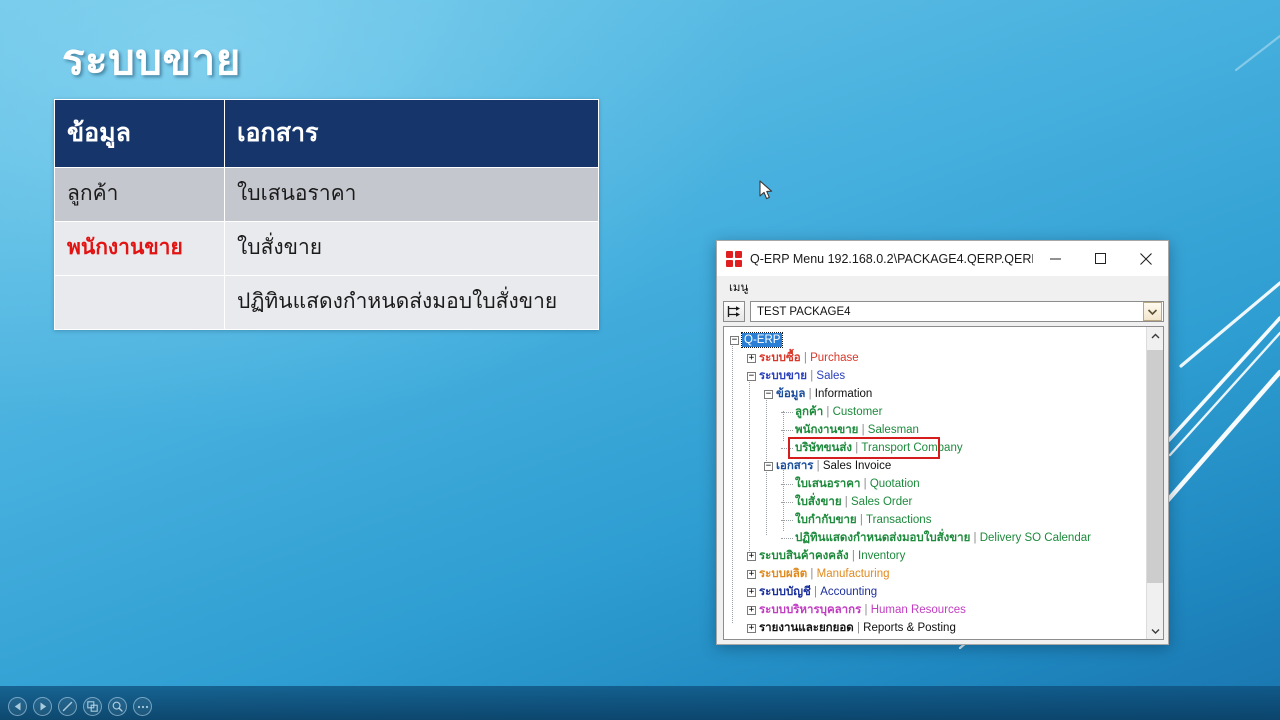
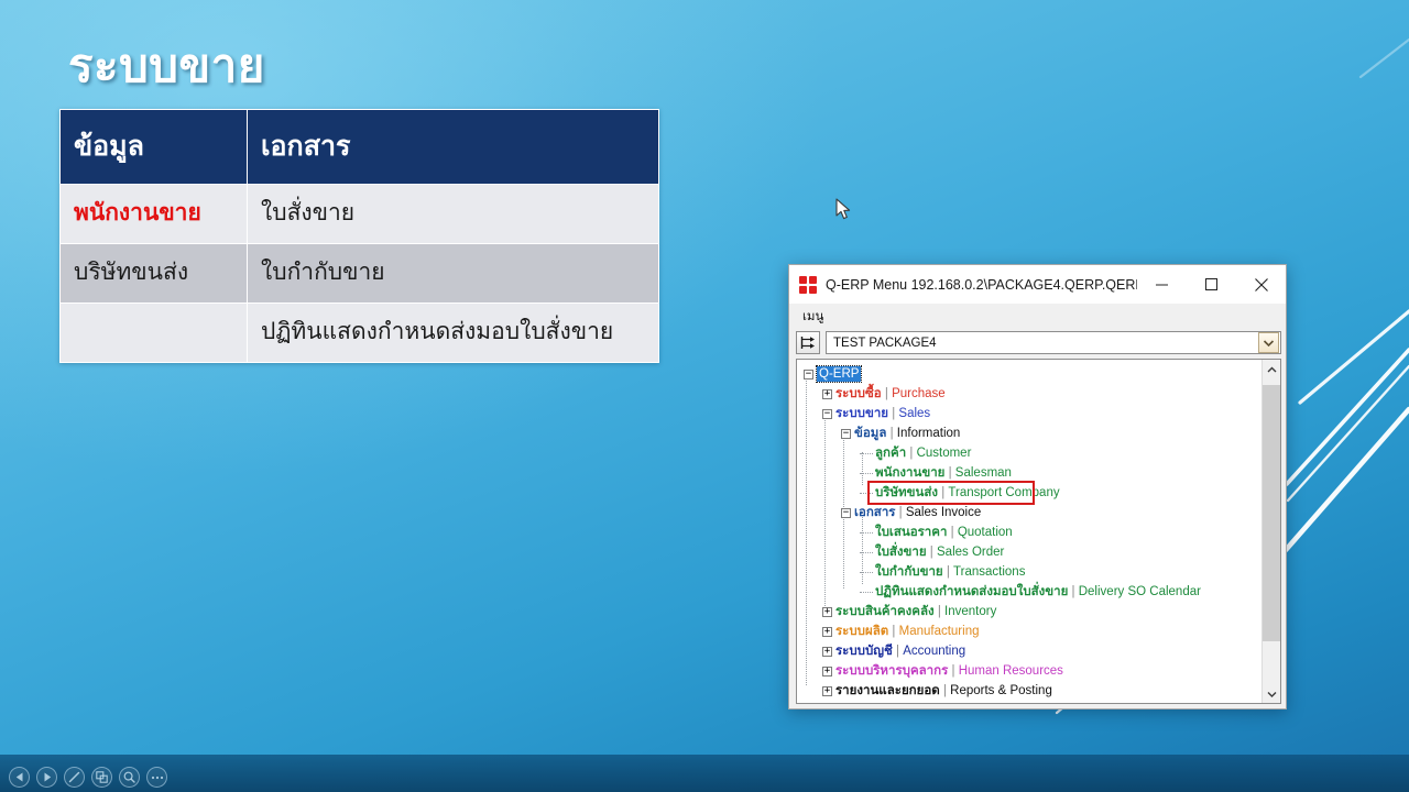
  ระบบขาย
  ข้อมูล	เอกสาร
- ลูกค้า	ใบเสนอราคา
  พนักงานขาย	ใบสั่งขาย
+ บริษัทขนส่ง	ใบกำกับขาย
  	ปฏิทินแสดงกำหนดส่งมอบใบสั่งขาย
  Q-ERP Menu 192.168.0.2\PACKAGE4.QERP.QER
  เมนู
  TEST PACKAGE4
  −
  Q-ERP
  +
  ระบบซื้อ | Purchase
  −
  ระบบขาย | Sales
  −
  ข้อมูล | Information
  ลูกค้า | Customer
  พนักงานขาย | Salesman
  บริษัทขนส่ง | Transport Company
  −
  เอกสาร | Sales Invoice
  ใบเสนอราคา | Quotation
  ใบสั่งขาย | Sales Order
  ใบกำกับขาย | Transactions
  ปฏิทินแสดงกำหนดส่งมอบใบสั่งขาย | Delivery SO Calendar
  +
  ระบบสินค้าคงคลัง | Inventory
  +
  ระบบผลิต | Manufacturing
  +
  ระบบบัญชี | Accounting
  +
  ระบบบริหารบุคลากร | Human Resources
  +
  รายงานและยกยอด | Reports & Posting
